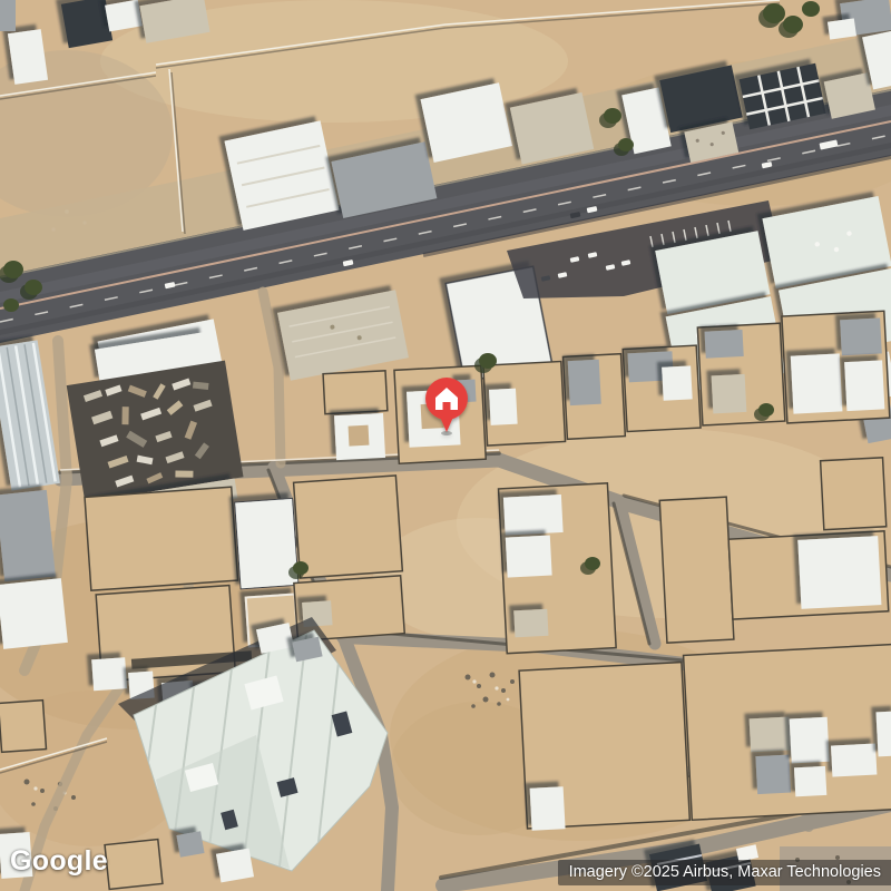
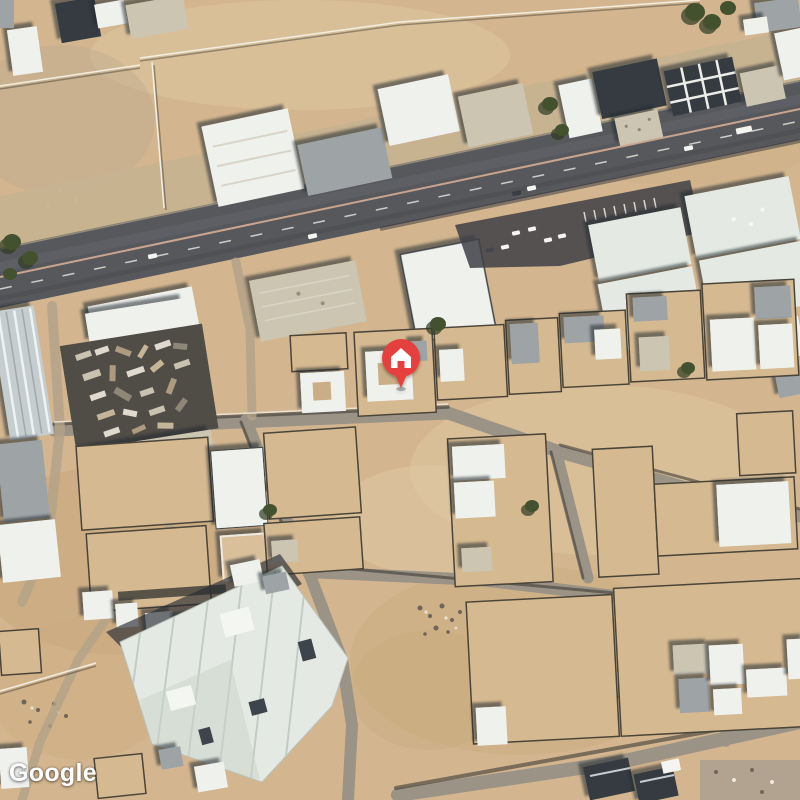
  Google
- Imagery ©2025 Airbus, Maxar Technologies
